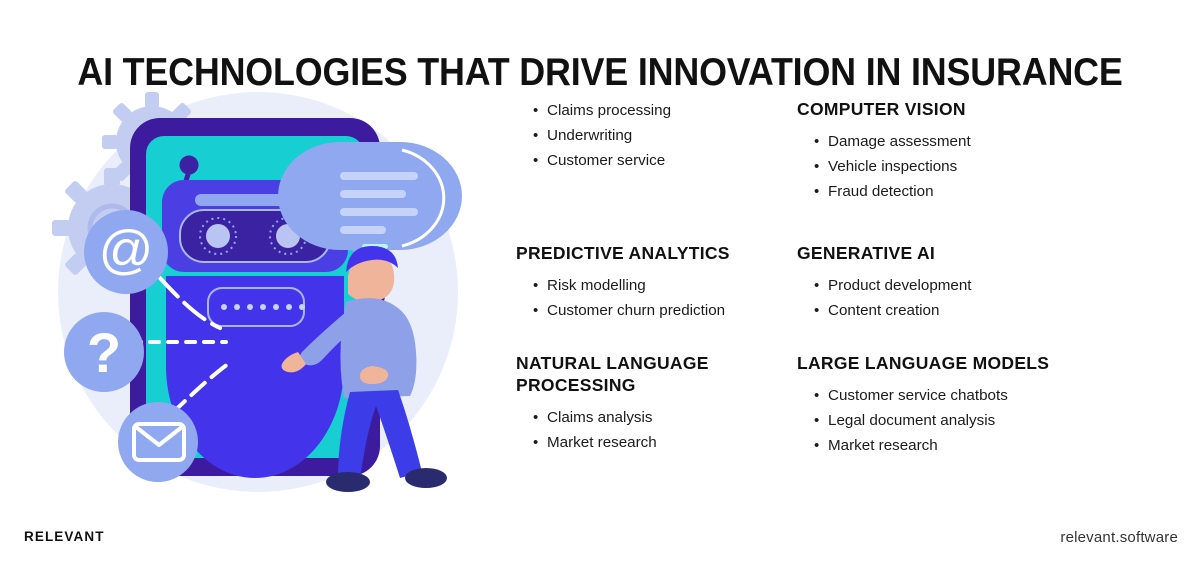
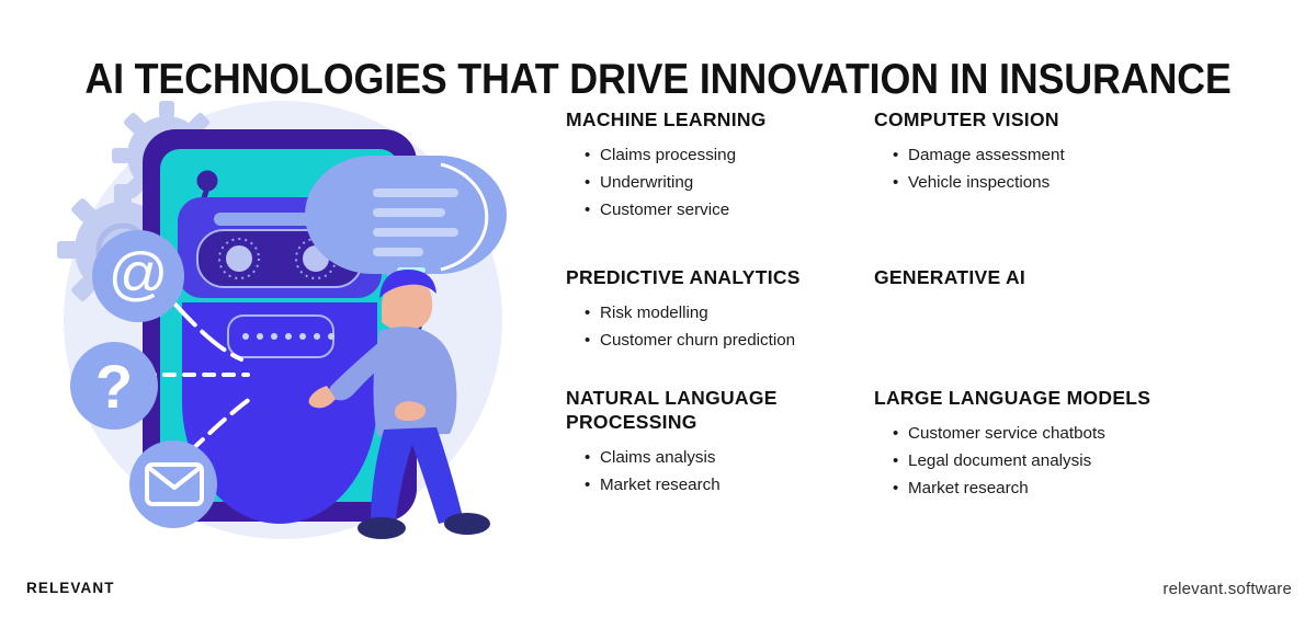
  AI TECHNOLOGIES THAT DRIVE INNOVATION IN INSURANCE
  @
  ?
+ MACHINE LEARNING
  Claims processing
  Underwriting
  Customer service
  COMPUTER VISION
  Damage assessment
  Vehicle inspections
- Fraud detection
  PREDICTIVE ANALYTICS
  Risk modelling
  Customer churn prediction
  GENERATIVE AI
- Product development
- Content creation
  NATURAL LANGUAGE PROCESSING
  Claims analysis
  Market research
  LARGE LANGUAGE MODELS
  Customer service chatbots
  Legal document analysis
  Market research
  RELEVANT
  relevant.software
